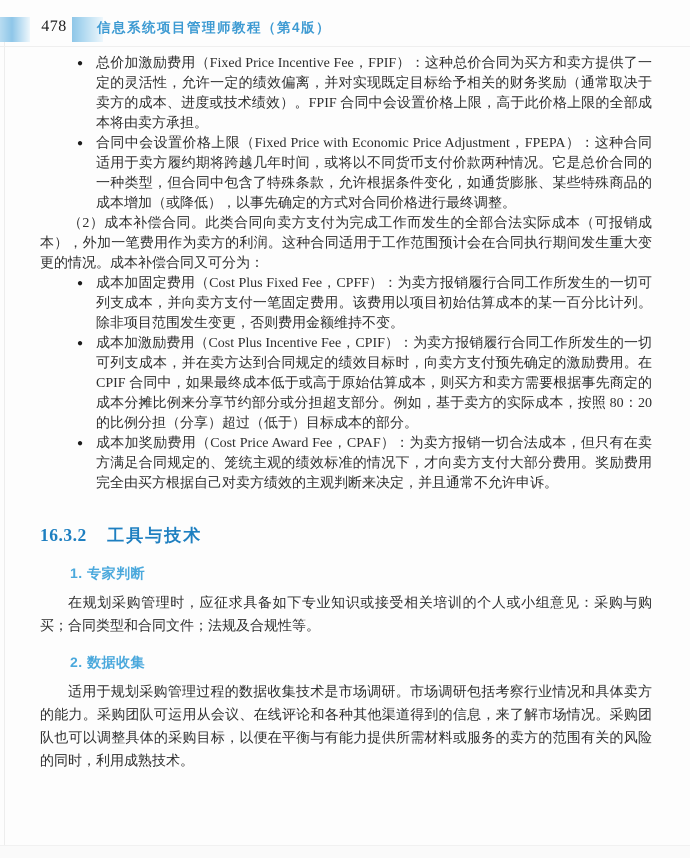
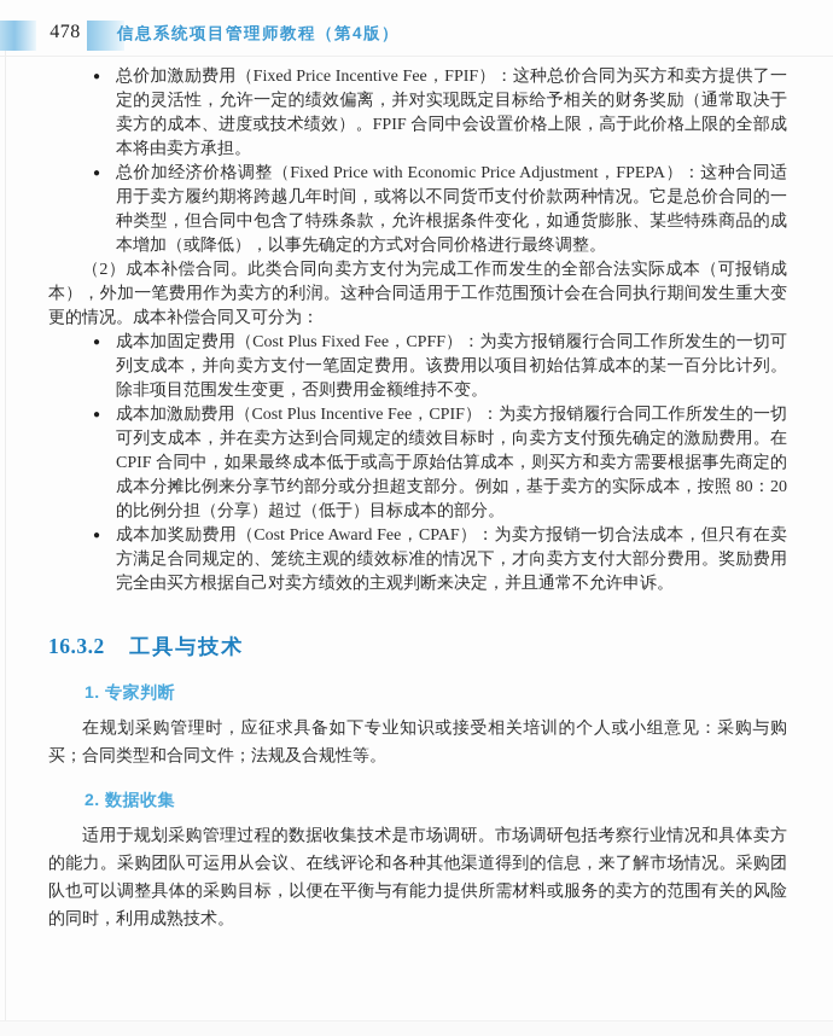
  478
  信息系统项目管理师教程（第4版）
  ●
  总价加激励费用（Fixed Price Incentive Fee，FPIF）：这种总价合同为买方和卖方提供了一定的灵活性，允许一定的绩效偏离，并对实现既定目标给予相关的财务奖励（通常取决于卖方的成本、进度或技术绩效）。FPIF 合同中会设置价格上限，高于此价格上限的全部成本将由卖方承担。
  ●
- 合同中会设置价格上限（Fixed Price with Economic Price Adjustment，FPEPA）：这种合同适用于卖方履约期将跨越几年时间，或将以不同货币支付价款两种情况。它是总价合同的一种类型，但合同中包含了特殊条款，允许根据条件变化，如通货膨胀、某些特殊商品的成本增加（或降低），以事先确定的方式对合同价格进行最终调整。
+ 总价加经济价格调整（Fixed Price with Economic Price Adjustment，FPEPA）：这种合同适用于卖方履约期将跨越几年时间，或将以不同货币支付价款两种情况。它是总价合同的一种类型，但合同中包含了特殊条款，允许根据条件变化，如通货膨胀、某些特殊商品的成本增加（或降低），以事先确定的方式对合同价格进行最终调整。
  （2）成本补偿合同。此类合同向卖方支付为完成工作而发生的全部合法实际成本（可报销成本），外加一笔费用作为卖方的利润。这种合同适用于工作范围预计会在合同执行期间发生重大变更的情况。成本补偿合同又可分为：
  ●
  成本加固定费用（Cost Plus Fixed Fee，CPFF）：为卖方报销履行合同工作所发生的一切可列支成本，并向卖方支付一笔固定费用。该费用以项目初始估算成本的某一百分比计列。除非项目范围发生变更，否则费用金额维持不变。
  ●
  成本加激励费用（Cost Plus Incentive Fee，CPIF）：为卖方报销履行合同工作所发生的一切可列支成本，并在卖方达到合同规定的绩效目标时，向卖方支付预先确定的激励费用。在 CPIF 合同中，如果最终成本低于或高于原始估算成本，则买方和卖方需要根据事先商定的成本分摊比例来分享节约部分或分担超支部分。例如，基于卖方的实际成本，按照 80：20 的比例分担（分享）超过（低于）目标成本的部分。
  ●
  成本加奖励费用（Cost Price Award Fee，CPAF）：为卖方报销一切合法成本，但只有在卖方满足合同规定的、笼统主观的绩效标准的情况下，才向卖方支付大部分费用。奖励费用完全由买方根据自己对卖方绩效的主观判断来决定，并且通常不允许申诉。
  16.3.2 工具与技术
  1. 专家判断
  在规划采购管理时，应征求具备如下专业知识或接受相关培训的个人或小组意见：采购与购买；合同类型和合同文件；法规及合规性等。
  2. 数据收集
  适用于规划采购管理过程的数据收集技术是市场调研。市场调研包括考察行业情况和具体卖方的能力。采购团队可运用从会议、在线评论和各种其他渠道得到的信息，来了解市场情况。采购团队也可以调整具体的采购目标，以便在平衡与有能力提供所需材料或服务的卖方的范围有关的风险的同时，利用成熟技术。
